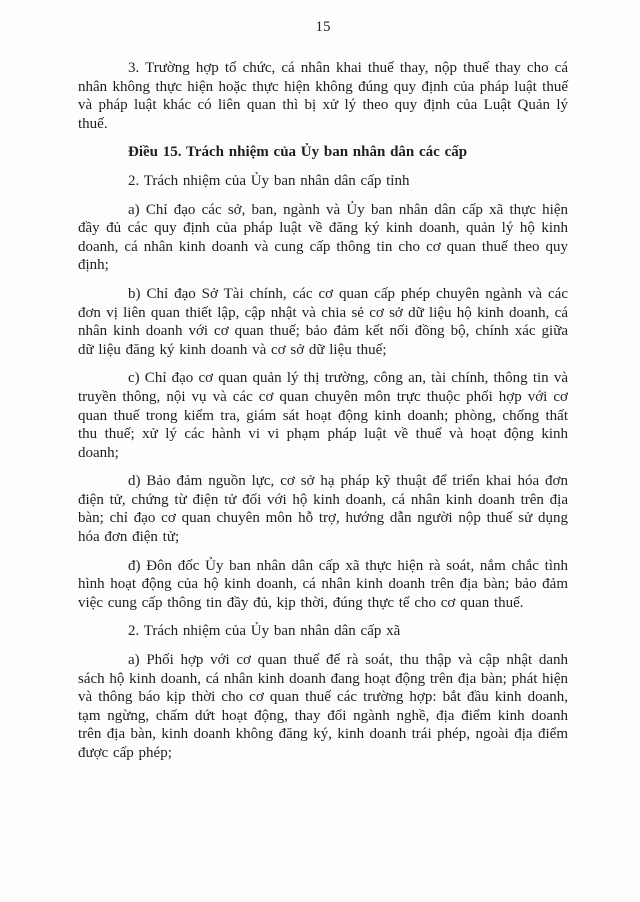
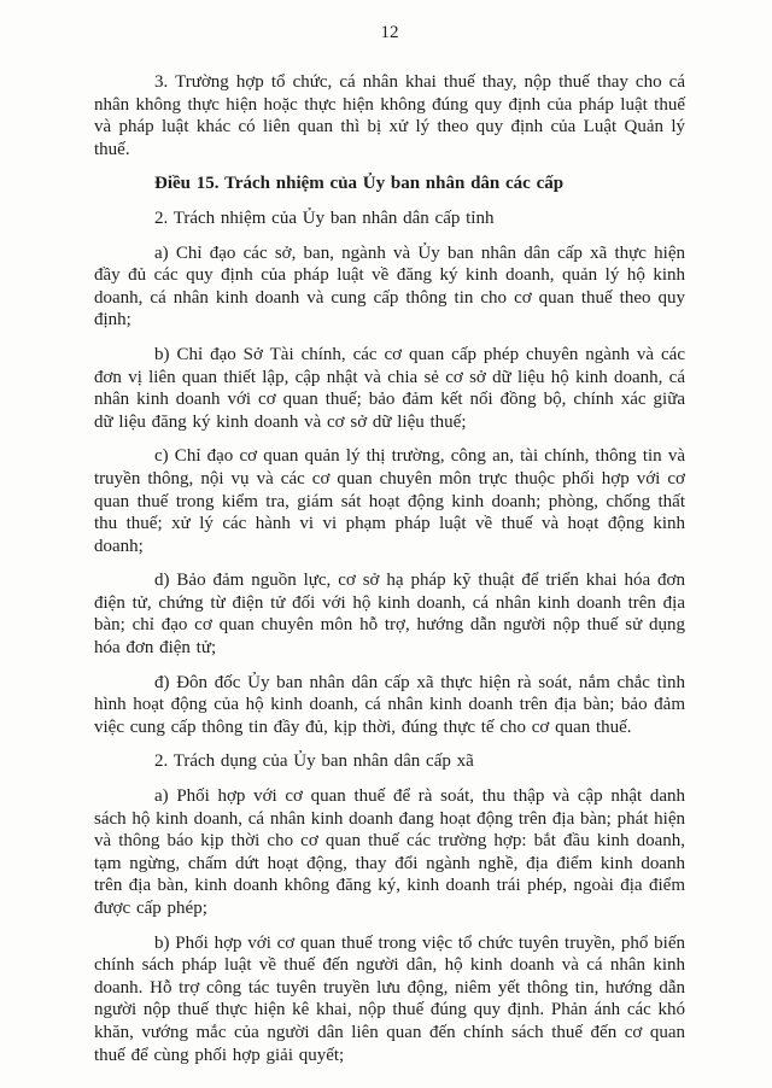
- 15
+ 12
  3. Trường hợp tổ chức, cá nhân khai thuế thay, nộp thuế thay cho cá nhân không thực hiện hoặc thực hiện không đúng quy định của pháp luật thuế và pháp luật khác có liên quan thì bị xử lý theo quy định của Luật Quản lý thuế.
  Điều 15. Trách nhiệm của Ủy ban nhân dân các cấp
  2. Trách nhiệm của Ủy ban nhân dân cấp tỉnh
  a) Chỉ đạo các sở, ban, ngành và Ủy ban nhân dân cấp xã thực hiện đầy đủ các quy định của pháp luật về đăng ký kinh doanh, quản lý hộ kinh doanh, cá nhân kinh doanh và cung cấp thông tin cho cơ quan thuế theo quy định;
  b) Chỉ đạo Sở Tài chính, các cơ quan cấp phép chuyên ngành và các đơn vị liên quan thiết lập, cập nhật và chia sẻ cơ sở dữ liệu hộ kinh doanh, cá nhân kinh doanh với cơ quan thuế; bảo đảm kết nối đồng bộ, chính xác giữa dữ liệu đăng ký kinh doanh và cơ sở dữ liệu thuế;
  c) Chỉ đạo cơ quan quản lý thị trường, công an, tài chính, thông tin và truyền thông, nội vụ và các cơ quan chuyên môn trực thuộc phối hợp với cơ quan thuế trong kiểm tra, giám sát hoạt động kinh doanh; phòng, chống thất thu thuế; xử lý các hành vi vi phạm pháp luật về thuế và hoạt động kinh doanh;
  d) Bảo đảm nguồn lực, cơ sở hạ pháp kỹ thuật để triển khai hóa đơn điện tử, chứng từ điện tử đối với hộ kinh doanh, cá nhân kinh doanh trên địa bàn; chỉ đạo cơ quan chuyên môn hỗ trợ, hướng dẫn người nộp thuế sử dụng hóa đơn điện tử;
  đ) Đôn đốc Ủy ban nhân dân cấp xã thực hiện rà soát, nắm chắc tình hình hoạt động của hộ kinh doanh, cá nhân kinh doanh trên địa bàn; bảo đảm việc cung cấp thông tin đầy đủ, kịp thời, đúng thực tế cho cơ quan thuế.
- 2. Trách nhiệm của Ủy ban nhân dân cấp xã
+ 2. Trách dụng của Ủy ban nhân dân cấp xã
  a) Phối hợp với cơ quan thuế để rà soát, thu thập và cập nhật danh sách hộ kinh doanh, cá nhân kinh doanh đang hoạt động trên địa bàn; phát hiện và thông báo kịp thời cho cơ quan thuế các trường hợp: bắt đầu kinh doanh, tạm ngừng, chấm dứt hoạt động, thay đổi ngành nghề, địa điểm kinh doanh trên địa bàn, kinh doanh không đăng ký, kinh doanh trái phép, ngoài địa điểm được cấp phép;
+ b) Phối hợp với cơ quan thuế trong việc tổ chức tuyên truyền, phổ biến chính sách pháp luật về thuế đến người dân, hộ kinh doanh và cá nhân kinh doanh. Hỗ trợ công tác tuyên truyền lưu động, niêm yết thông tin, hướng dẫn người nộp thuế thực hiện kê khai, nộp thuế đúng quy định. Phản ánh các khó khăn, vướng mắc của người dân liên quan đến chính sách thuế đến cơ quan thuế để cùng phối hợp giải quyết;
